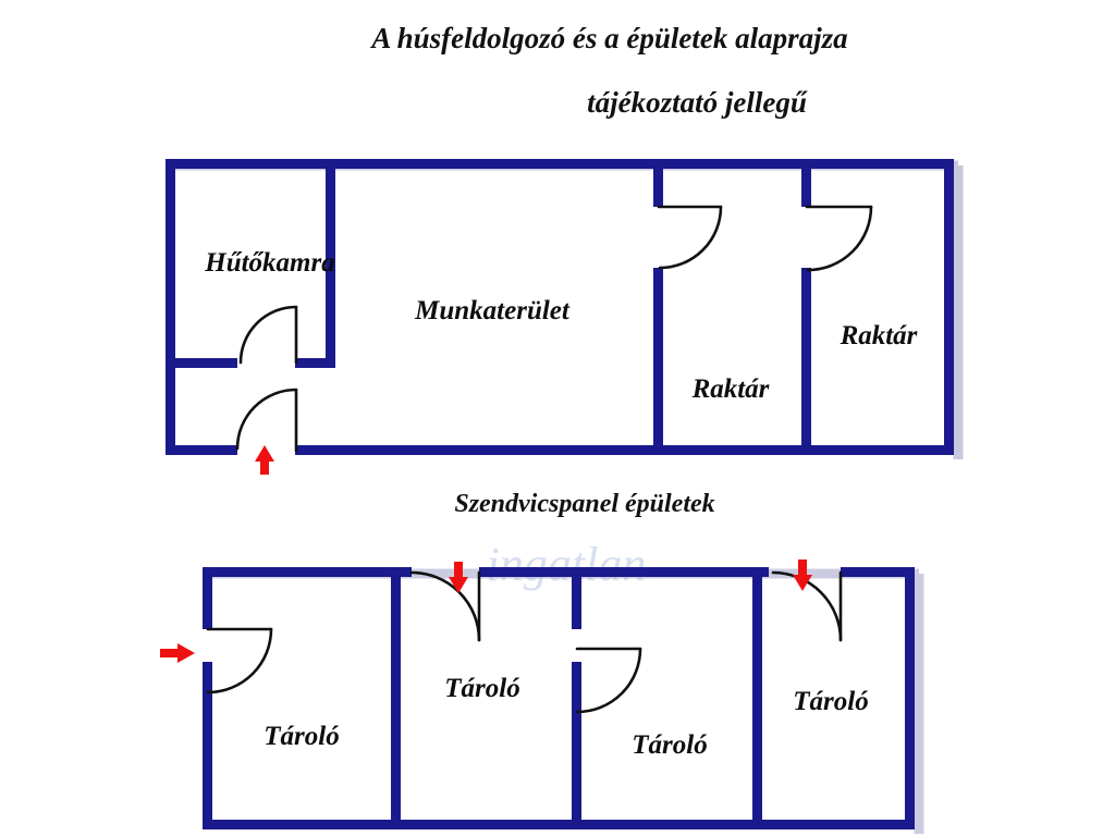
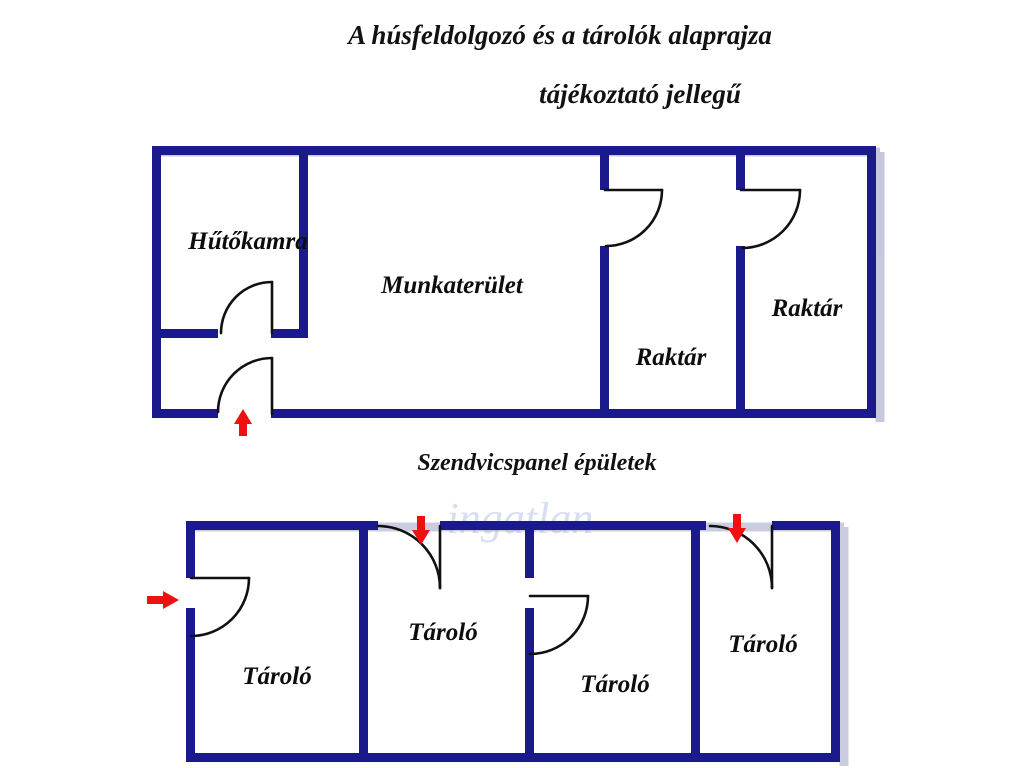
- A húsfeldolgozó és a épületek alaprajza
+ A húsfeldolgozó és a tárolók alaprajza
  tájékoztató jellegű
  ingatlan
  Hűtőkamra
  Munkaterület
  Raktár
  Raktár
  Szendvicspanel épületek
  Tároló
  Tároló
  Tároló
  Tároló
